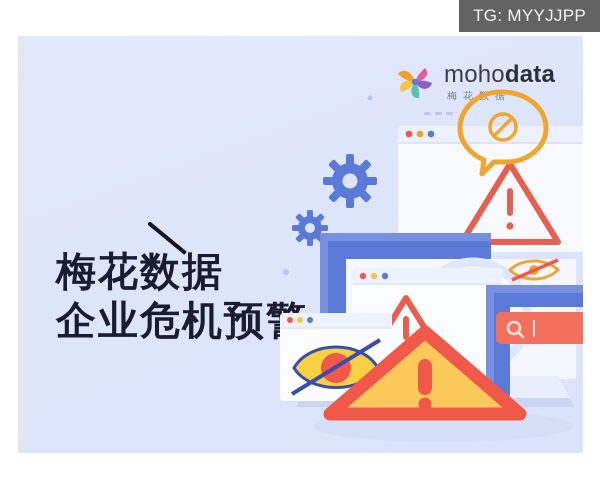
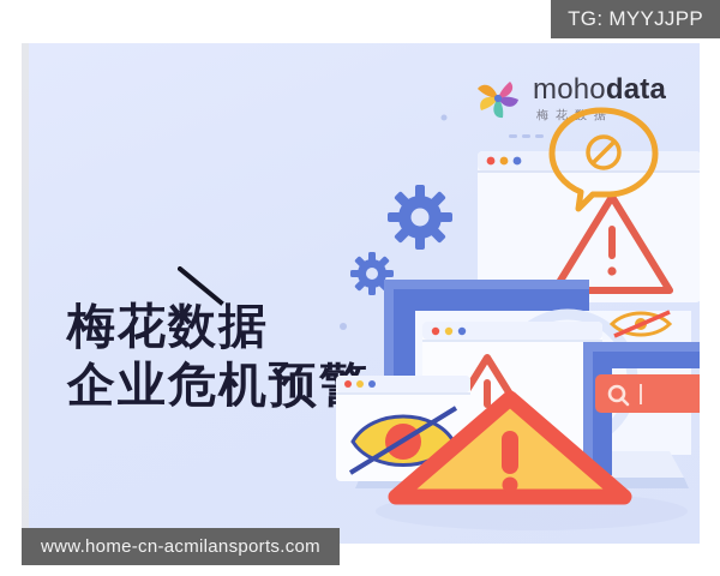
  mohodata
  梅花据
  梅花数据
  企业危机预
  TG: MYYJJPP
+ www.home-cn-acmilansports.com
